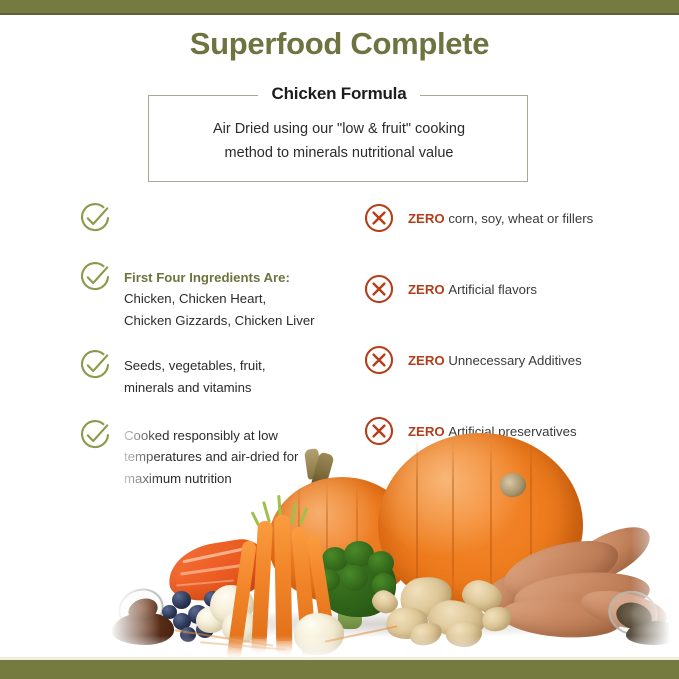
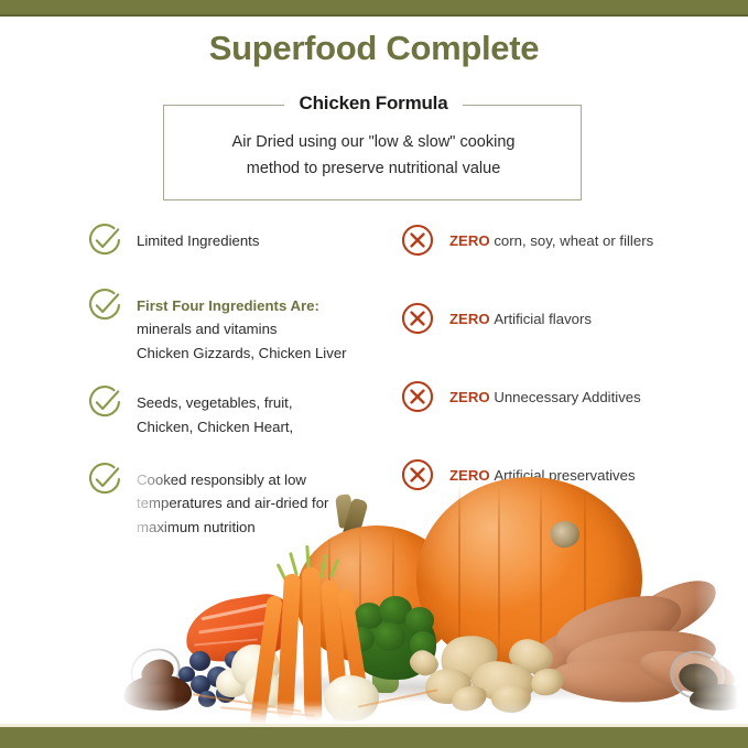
  Superfood Complete
  Chicken Formula
- Air Dried using our "low & fruit" cooking
+ Air Dried using our "low & slow" cooking
- method to minerals nutritional value
+ method to preserve nutritional value
+ Limited Ingredients
  First Four Ingredients Are:
- Chicken, Chicken Heart,
+ minerals and vitamins
  Chicken Gizzards, Chicken Liver
  Seeds, vegetables, fruit,
- minerals and vitamins
+ Chicken, Chicken Heart,
  ZERO corn, soy, wheat or fillers
  ZERO Artificial flavors
  ZERO Unnecessary Additives
